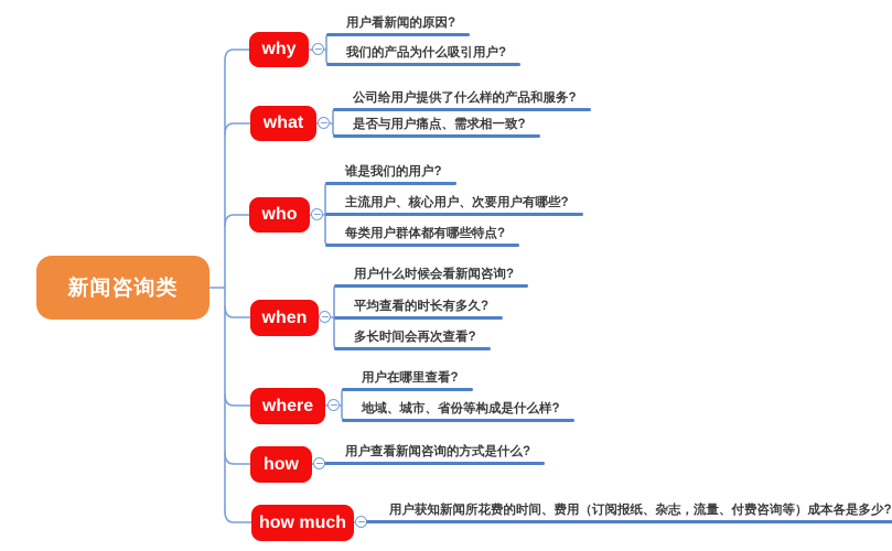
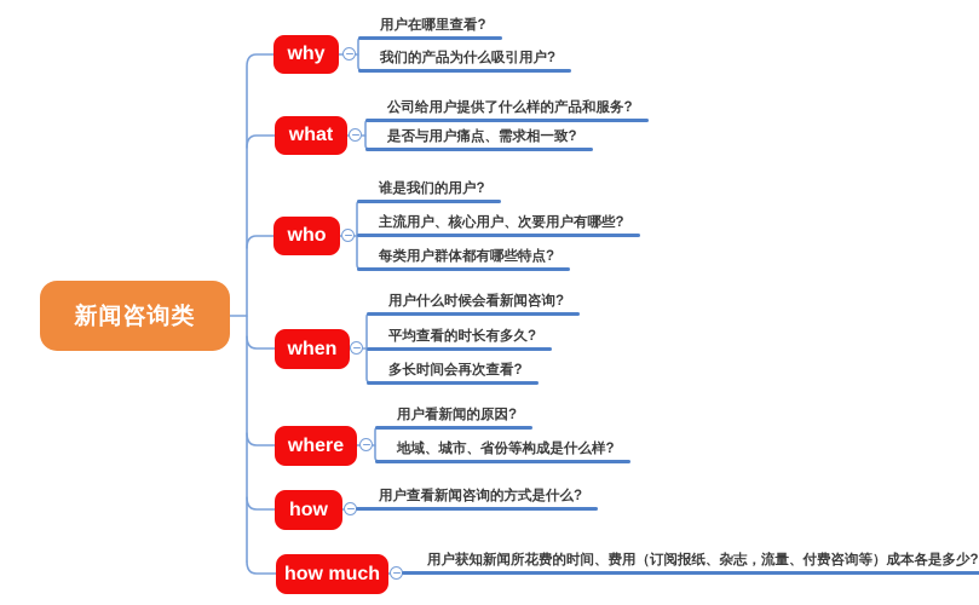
  新闻咨询类
  why
  what
  who
  when
  where
  how
  how much
- 用户看新闻的原因?
+ 用户在哪里查看?
  我们的产品为什么吸引用户?
  公司给用户提供了什么样的产品和服务?
  是否与用户痛点、需求相一致?
  谁是我们的用户?
  主流用户、核心用户、次要用户有哪些?
  每类用户群体都有哪些特点?
  用户什么时候会看新闻咨询?
  平均查看的时长有多久?
  多长时间会再次查看?
- 用户在哪里查看?
+ 用户看新闻的原因?
  地域、城市、省份等构成是什么样?
  用户查看新闻咨询的方式是什么?
  用户获知新闻所花费的时间、费用（订阅报纸、杂志，流量、付费咨询等）成本各是多少?
